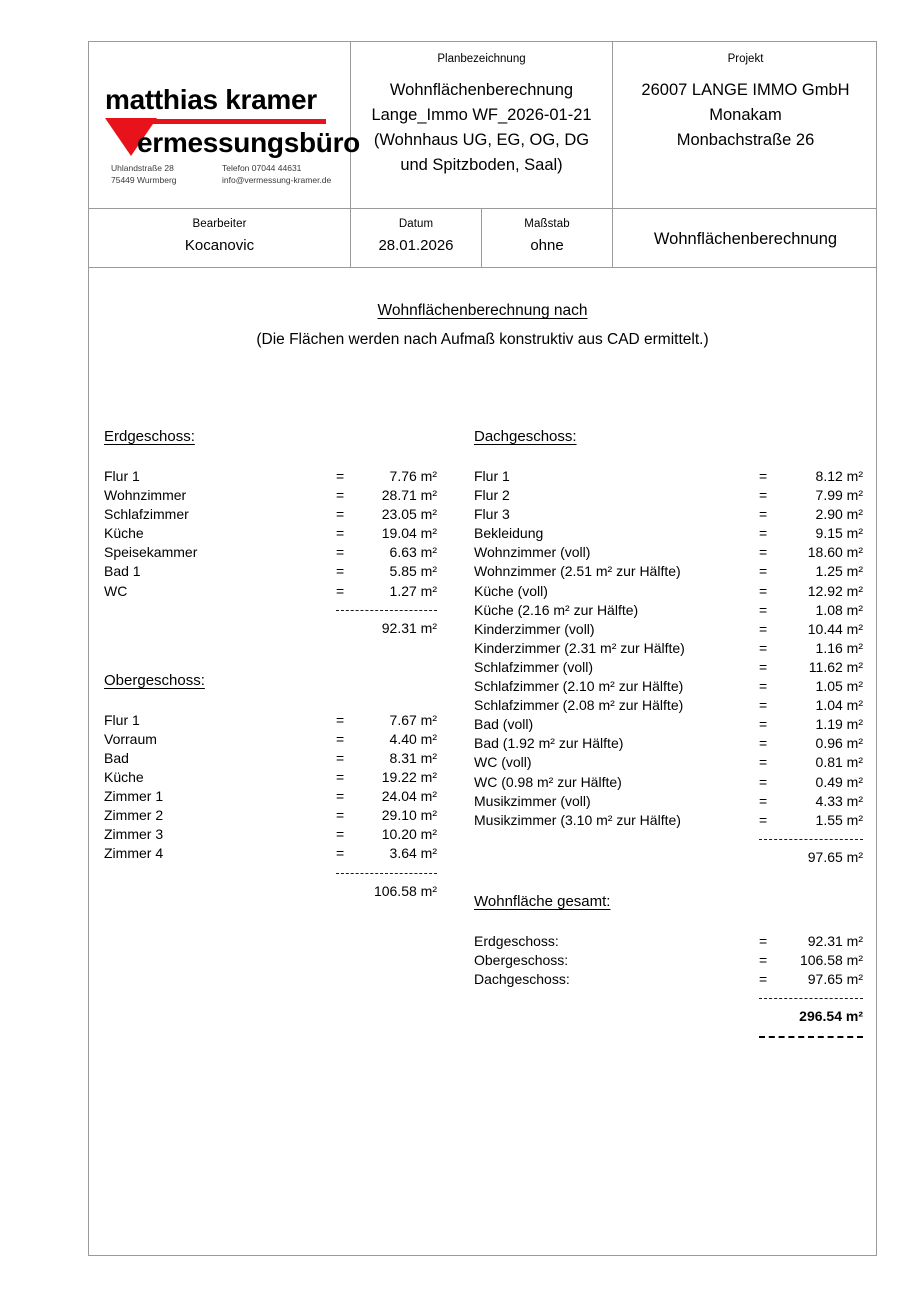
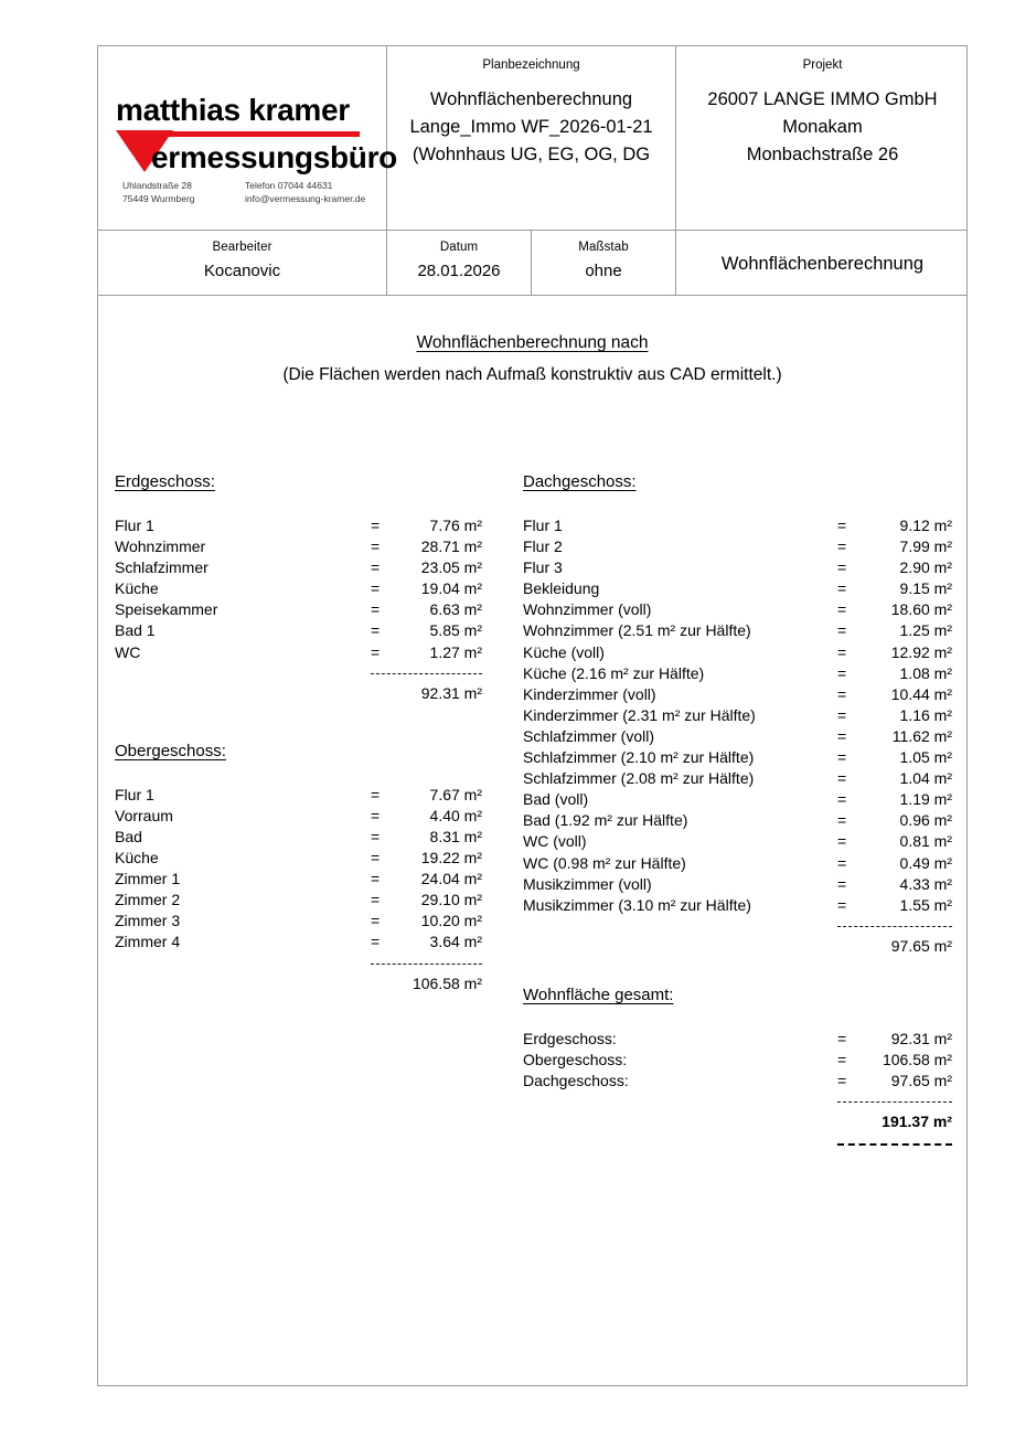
  matthias kramer
  ermessungsbüro
  Uhlandstraße 28
  75449 Wurmberg
  Telefon 07044 44631
  info@vermessung-kramer.de
  Planbezeichnung
  Wohnflächenberechnung
  Lange_Immo WF_2026-01-21
  (Wohnhaus UG, EG, OG, DG
- und Spitzboden, Saal)
  Projekt
  26007 LANGE IMMO GmbH
  Monakam
  Monbachstraße 26
  Bearbeiter
  Kocanovic
  Datum
  28.01.2026
  Maßstab
  ohne
  Wohnflächenberechnung
  Wohnflächenberechnung nach
  (Die Flächen werden nach Aufmaß konstruktiv aus CAD ermittelt.)
  Erdgeschoss:
  Flur 1
  =
  7.76 m²
  Wohnzimmer
  =
  28.71 m²
  Schlafzimmer
  =
  23.05 m²
  Küche
  =
  19.04 m²
  Speisekammer
  =
  6.63 m²
  Bad 1
  =
  5.85 m²
  WC
  =
  1.27 m²
  92.31 m²
  Obergeschoss:
  Flur 1
  =
  7.67 m²
  Vorraum
  =
  4.40 m²
  Bad
  =
  8.31 m²
  Küche
  =
  19.22 m²
  Zimmer 1
  =
  24.04 m²
  Zimmer 2
  =
  29.10 m²
  Zimmer 3
  =
  10.20 m²
  Zimmer 4
  =
  3.64 m²
  106.58 m²
  Dachgeschoss:
  Flur 1
  =
- 8.12 m²
+ 9.12 m²
  Flur 2
  =
  7.99 m²
  Flur 3
  =
  2.90 m²
  Bekleidung
  =
  9.15 m²
  Wohnzimmer (voll)
  =
  18.60 m²
  Wohnzimmer (2.51 m² zur Hälfte)
  =
  1.25 m²
  Küche (voll)
  =
  12.92 m²
  Küche (2.16 m² zur Hälfte)
  =
  1.08 m²
  Kinderzimmer (voll)
  =
  10.44 m²
  Kinderzimmer (2.31 m² zur Hälfte)
  =
  1.16 m²
  Schlafzimmer (voll)
  =
  11.62 m²
  Schlafzimmer (2.10 m² zur Hälfte)
  =
  1.05 m²
  Schlafzimmer (2.08 m² zur Hälfte)
  =
  1.04 m²
  Bad (voll)
  =
  1.19 m²
  Bad (1.92 m² zur Hälfte)
  =
  0.96 m²
  WC (voll)
  =
  0.81 m²
  WC (0.98 m² zur Hälfte)
  =
  0.49 m²
  Musikzimmer (voll)
  =
  4.33 m²
  Musikzimmer (3.10 m² zur Hälfte)
  =
  1.55 m²
  97.65 m²
  Wohnfläche gesamt:
  Erdgeschoss:
  =
  92.31 m²
  Obergeschoss:
  =
  106.58 m²
  Dachgeschoss:
  =
  97.65 m²
- 296.54 m²
+ 191.37 m²
